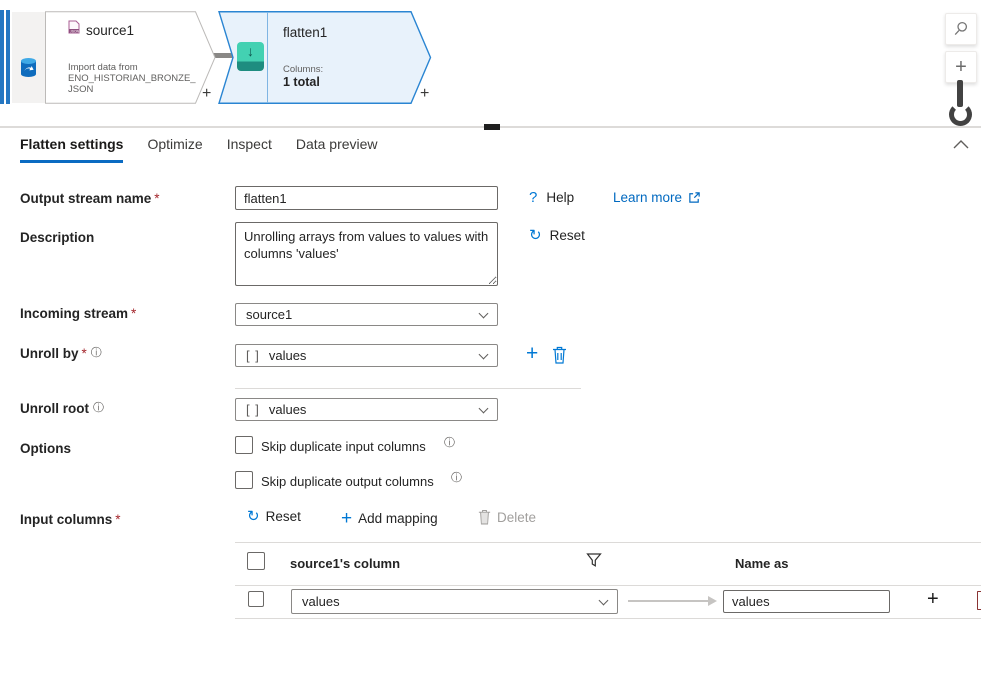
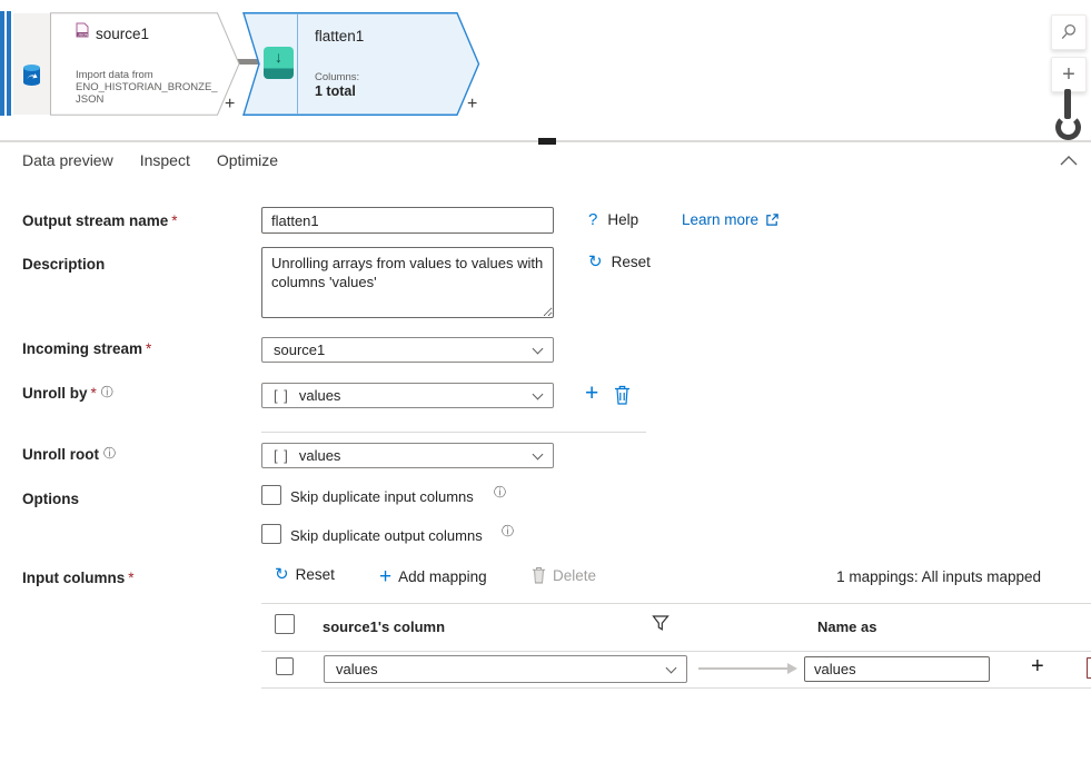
  source1
  Import data from ENO_HISTORIAN_BRONZE_JSON
  +
  ↓
  flatten1
  Columns:
  1 total
  +
  +
- Flatten settings
- Optimize
+ Data preview
  Inspect
- Data preview
+ Optimize
  Output stream name *
  flatten1
  ?
  Help
  Learn more
  Description
  ↻
  Reset
  Incoming stream *
  source1
  Unroll by * ⓘ
  [ ]
  values
  +
  Unroll root ⓘ
  [ ]
  values
  Options
  Skip duplicate input columns
  ⓘ
  Skip duplicate output columns
  ⓘ
  Input columns *
  ↻
  Reset
  +
  Add mapping
  Delete
+ 1 mappings: All inputs mapped
  source1's column
  Name as
  values
  values
  +
